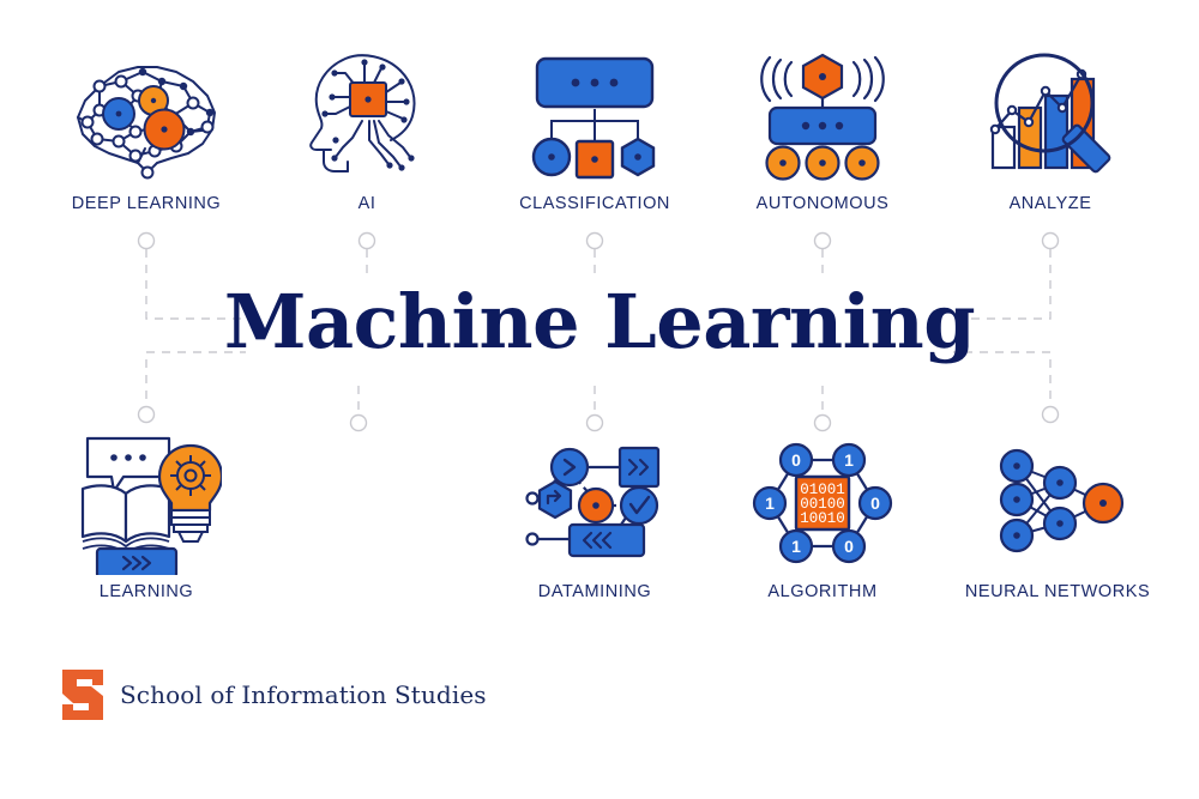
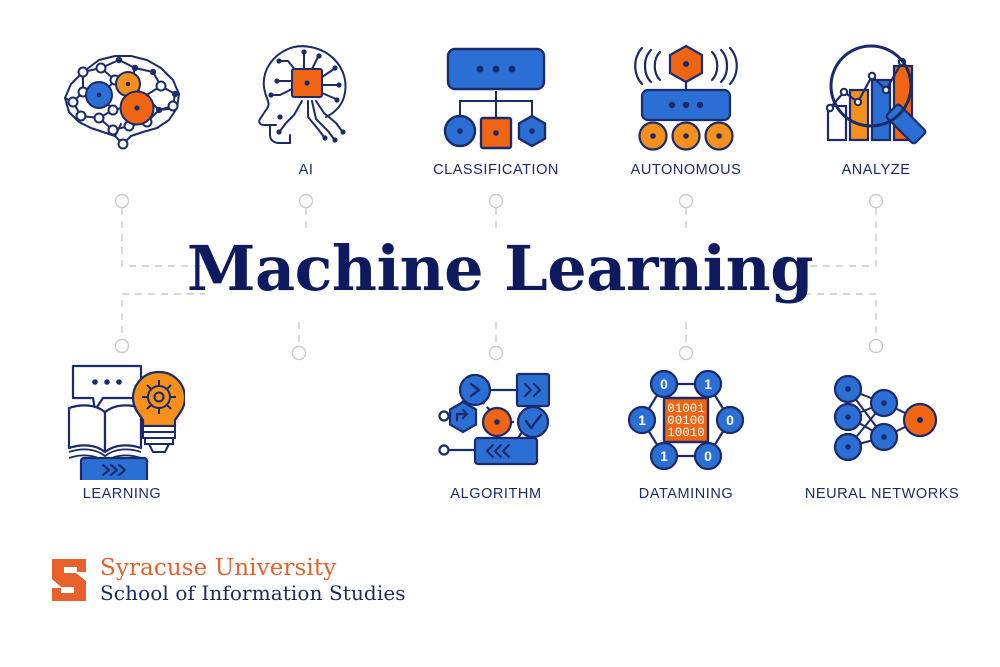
  Machine Learning
- DEEP LEARNING
  AI
  CLASSIFICATION
  AUTONOMOUS
  ANALYZE
  LEARNING
- DATAMINING
+ ALGORITHM
  01001
  00100
  10010
  0
  1
  0
  0
  1
  1
- ALGORITHM
+ DATAMINING
  NEURAL NETWORKS
+ Syracuse University
  School of Information Studies
